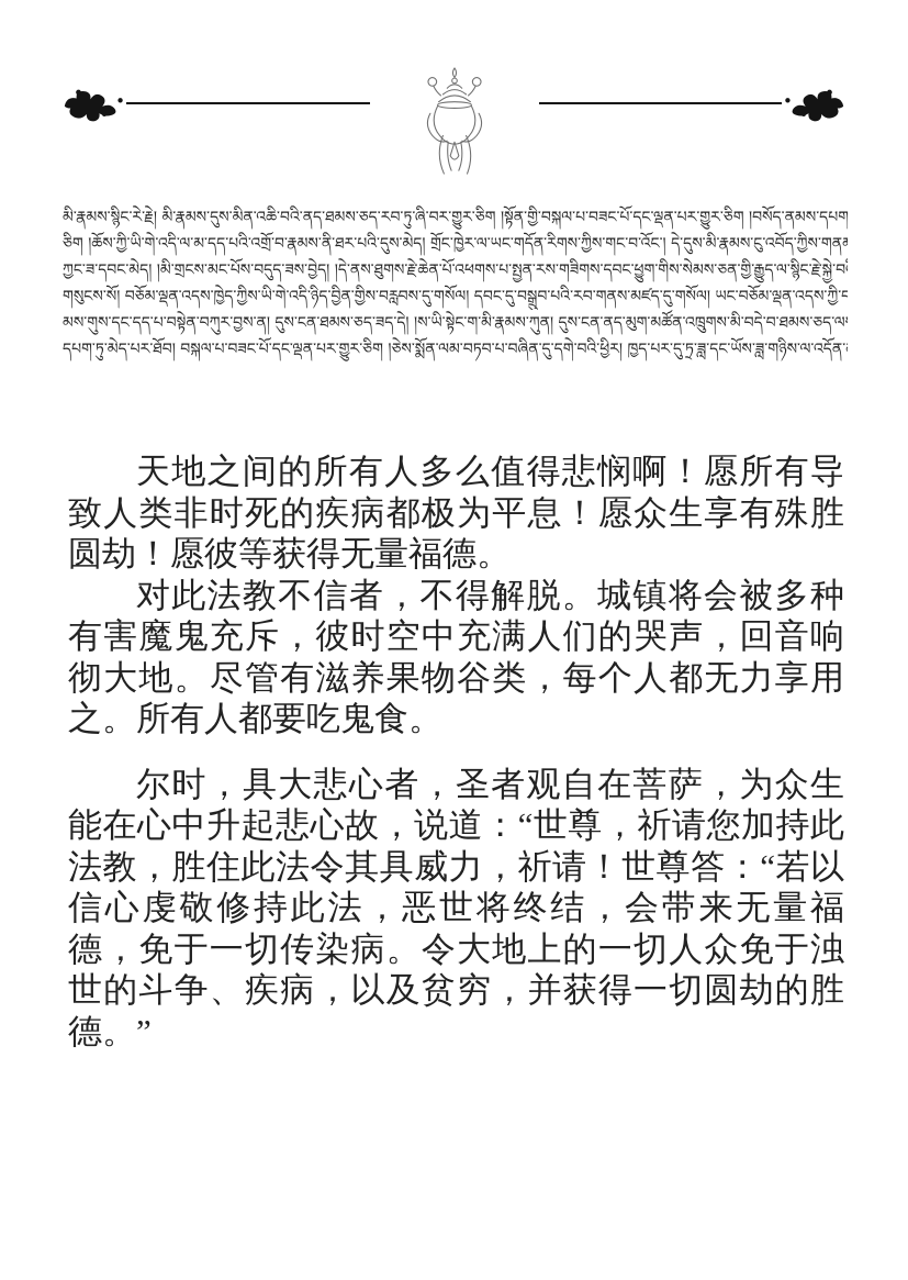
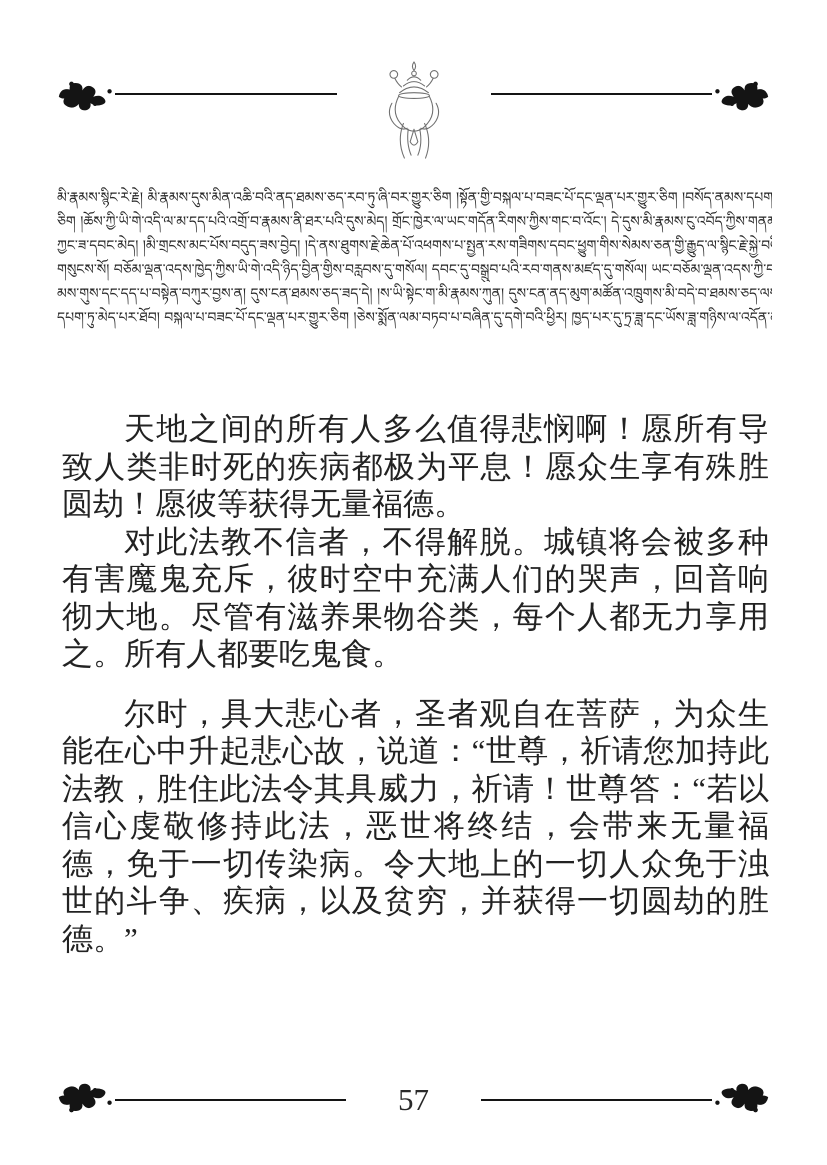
  མི་རྣམས་སྙིང་རེ་རྗེ། མི་རྣམས་དུས་མིན་འཆི་བའི་ནད་ཐམས་ཅད་རབ་ཏུ་ཞི་བར་གྱུར་ཅིག །སྟོན་གྱི་བསྐལ་པ་བཟང་པོ་དང་ལྡན་པར་གྱུར་ཅིག །བསོད་ནམས་དཔག
  ཅིག །ཆོས་ཀྱི་ཡི་གེ་འདི་ལ་མ་དད་པའི་འགྲོ་བ་རྣམས་ནི་ཐར་པའི་དུས་མེད། གྲོང་ཁྱེར་ལ་ཡང་གདོན་རིགས་ཀྱིས་གང་བ་འོང་། དེ་དུས་མི་རྣམས་ངུ་འབོད་ཀྱིས་གན
  ཀྱང་ཟ་དབང་མེད། །མི་གྲངས་མང་པོས་བདུད་ཟས་བྱེད། །དེ་ནས་ཐུགས་རྗེ་ཆེན་པོ་འཕགས་པ་སྤྱན་རས་གཟིགས་དབང་ཕྱུག་གིས་སེམས་ཅན་གྱི་རྒྱུད་ལ་སྙིང་རྗེ་སྐྱེ་བ
  གསུངས་སོ། བཅོམ་ལྡན་འདས་ཁྱེད་ཀྱིས་ཡི་གེ་འདི་ཉིད་བྱིན་གྱིས་བརླབས་དུ་གསོལ། དབང་དུ་བསྒྲུབ་པའི་རབ་གནས་མཛད་དུ་གསོལ། ཡང་བཅོམ་ལྡན་འདས་ཀྱི་བ
  མས་གུས་དང་དད་པ་བསྟེན་བཀུར་བྱས་ན། དུས་ངན་ཐམས་ཅད་ཟད་དེ། །ས་ཡི་སྟེང་ག་མི་རྣམས་ཀུན། དུས་ངན་ནད་མུག་མཚོན་འཁྲུགས་མི་བདེ་བ་ཐམས་ཅད་ལ
  དཔག་ཏུ་མེད་པར་ཐོབ། བསྐལ་པ་བཟང་པོ་དང་ལྡན་པར་གྱུར་ཅིག །ཅེས་སྨོན་ལམ་བཏབ་པ་བཞིན་དུ་དགེ་བའི་ཕྱིར། ཁྱད་པར་དུ་ཏྲ་ཟླ་དང་ཡོས་ཟླ་གཉིས་ལ་འདོན་
  天地之间的所有人多么值得悲悯啊！愿所有导致人类非时死的疾病都极为平息！愿众生享有殊胜圆劫！愿彼等获得无量福德。
  对此法教不信者，不得解脱。城镇将会被多种有害魔鬼充斥，彼时空中充满人们的哭声，回音响彻大地。尽管有滋养果物谷类，每个人都无力享用之。所有人都要吃鬼食。
  尔时，具大悲心者，圣者观自在菩萨，为众生能在心中升起悲心故，说道：“世尊，祈请您加持此法教，胜住此法令其具威力，祈请！世尊答：“若以信心虔敬修持此法，恶世将终结，会带来无量福德，免于一切传染病。令大地上的一切人众免于浊世的斗争、疾病，以及贫穷，并获得一切圆劫的胜德。”
+ 57
